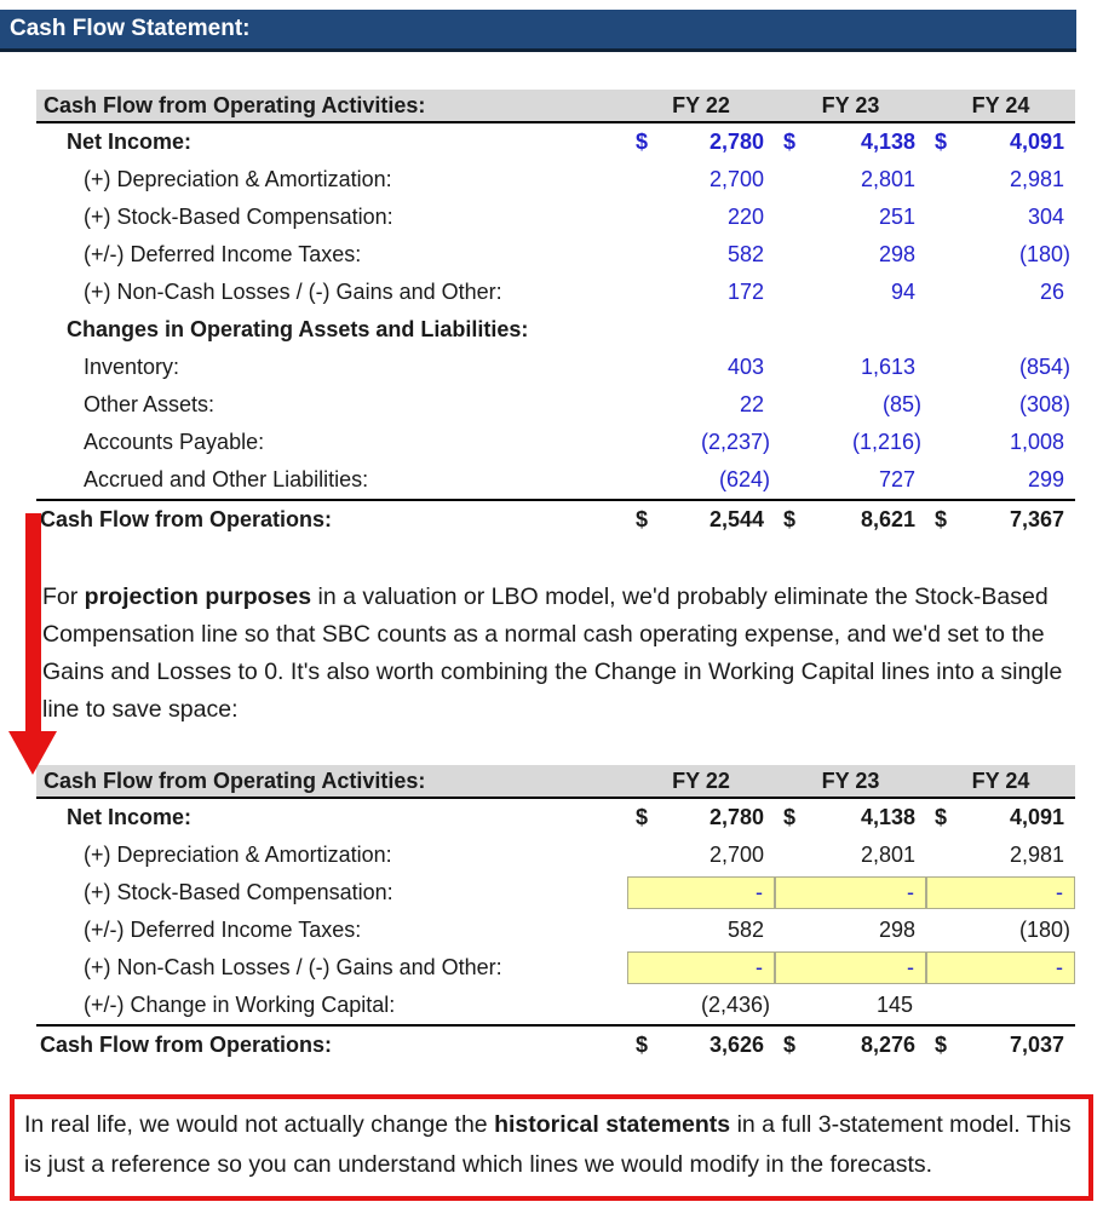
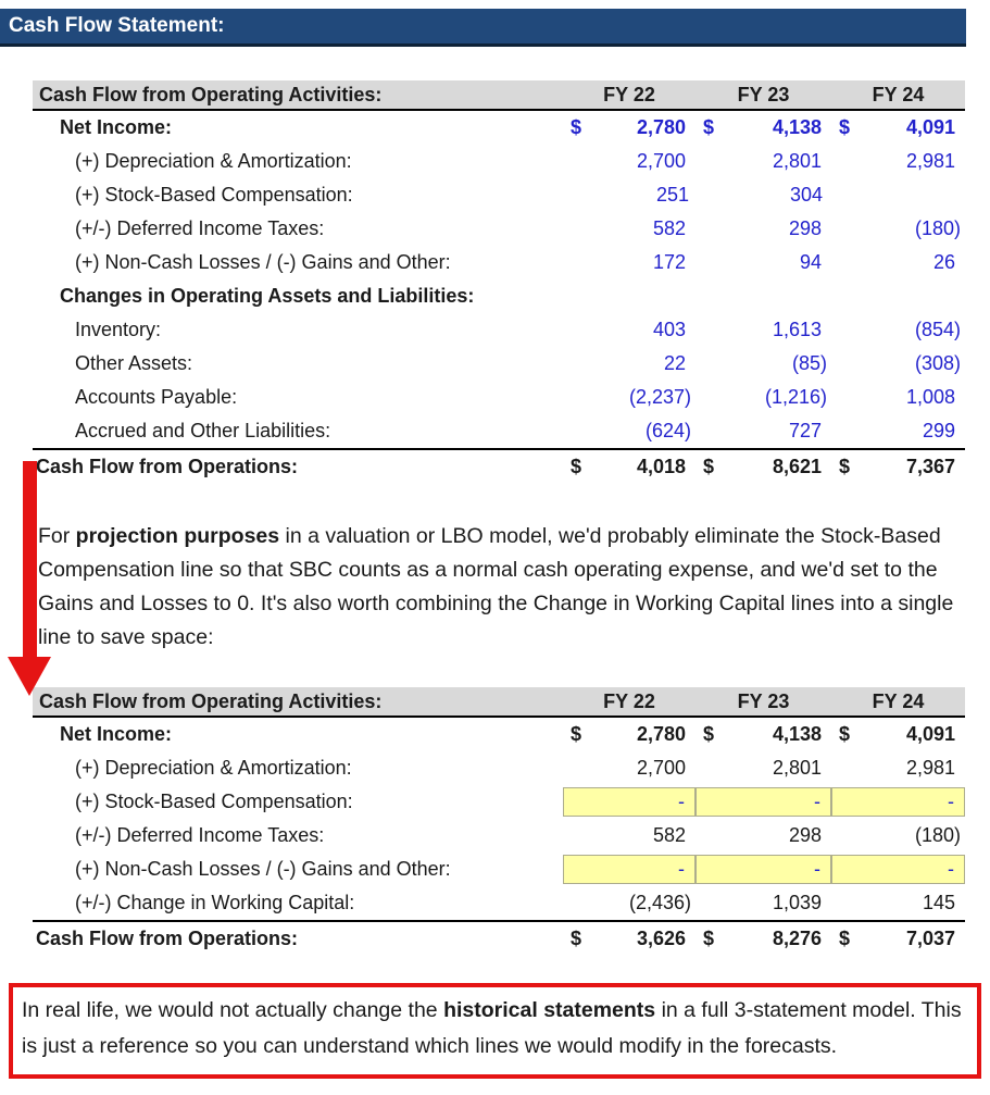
  Cash Flow Statement:
  Cash Flow from Operating Activities:
  FY 22
  FY 23
  FY 24
  Net Income:
  $
  2,780
  $
  4,138
  $
  4,091
  (+) Depreciation & Amortization:
  2,700
  2,801
  2,981
  (+) Stock-Based Compensation:
- 220
  251
  304
  (+/-) Deferred Income Taxes:
  582
  298
  (180)
  (+) Non-Cash Losses / (-) Gains and Other:
  172
  94
  26
  Changes in Operating Assets and Liabilities:
  Inventory:
  403
  1,613
  (854)
  Other Assets:
  22
  (85)
  (308)
  Accounts Payable:
  (2,237)
  (1,216)
  1,008
  Accrued and Other Liabilities:
  (624)
  727
  299
  Cash Flow from Operations:
  $
- 2,544
+ 4,018
  $
  8,621
  $
  7,367
  For projection purposes in a valuation or LBO model, we'd probably eliminate the Stock-Based Compensation line so that SBC counts as a normal cash operating expense, and we'd set to the Gains and Losses to 0. It's also worth combining the Change in Working Capital lines into a single line to save space:
  Cash Flow from Operating Activities:
  FY 22
  FY 23
  FY 24
  Net Income:
  $
  2,780
  $
  4,138
  $
  4,091
  (+) Depreciation & Amortization:
  2,700
  2,801
  2,981
  (+) Stock-Based Compensation:
  -
  -
  -
  (+/-) Deferred Income Taxes:
  582
  298
  (180)
  (+) Non-Cash Losses / (-) Gains and Other:
  -
  -
  -
  (+/-) Change in Working Capital:
  (2,436)
+ 1,039
  145
  Cash Flow from Operations:
  $
  3,626
  $
  8,276
  $
  7,037
  In real life, we would not actually change the historical statements in a full 3-statement model. This is just a reference so you can understand which lines we would modify in the forecasts.
